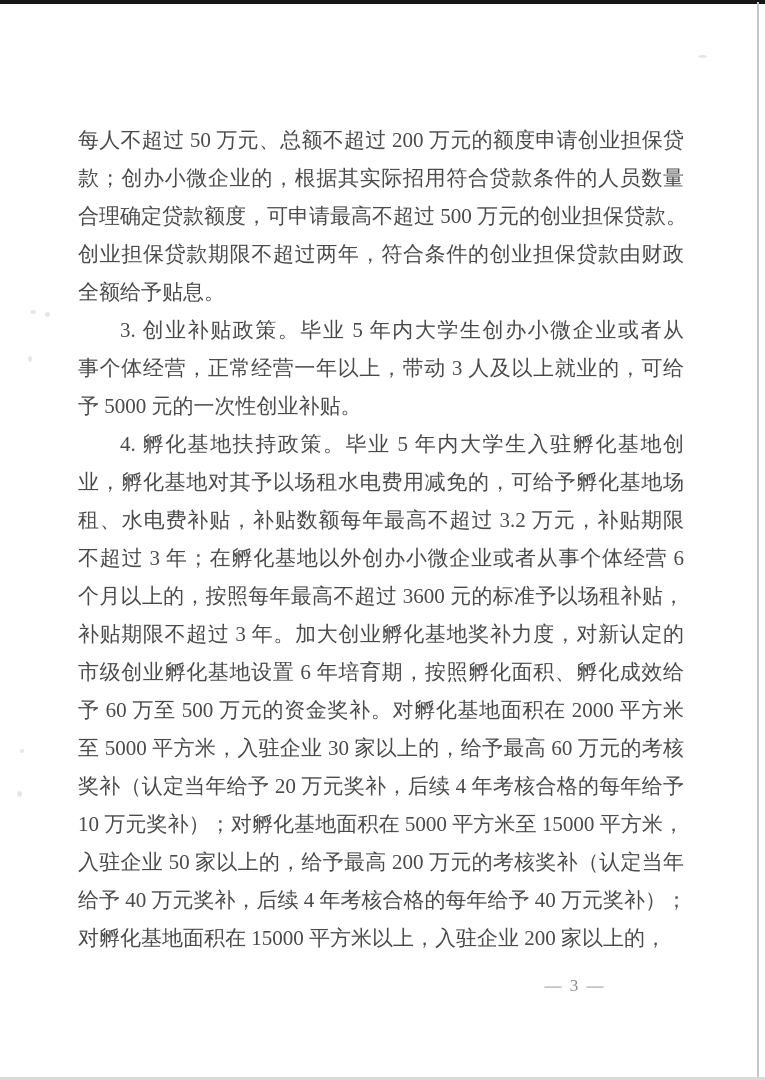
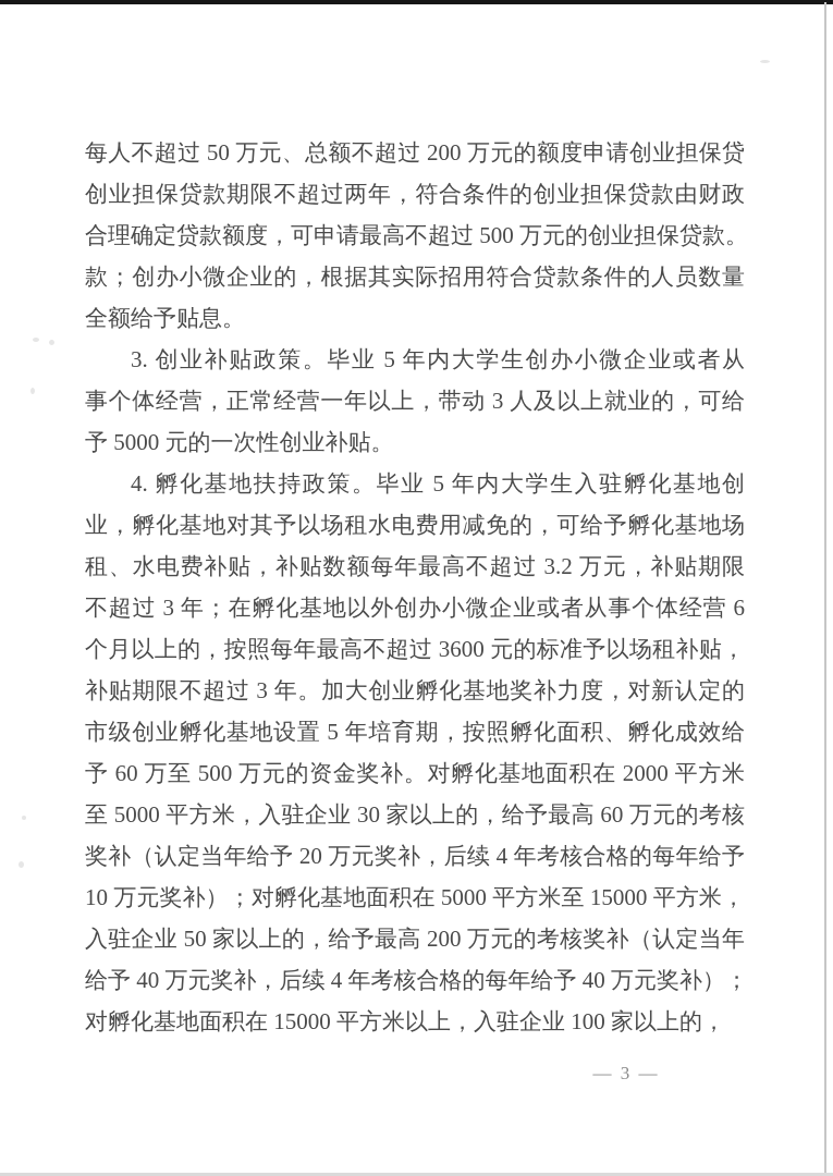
  每人不超过 50 万元、总额不超过 200 万元的额度申请创业担保贷
- 款；创办小微企业的，根据其实际招用符合贷款条件的人员数量
+ 创业担保贷款期限不超过两年，符合条件的创业担保贷款由财政
  合理确定贷款额度，可申请最高不超过 500 万元的创业担保贷款。
- 创业担保贷款期限不超过两年，符合条件的创业担保贷款由财政
+ 款；创办小微企业的，根据其实际招用符合贷款条件的人员数量
  全额给予贴息。
  3. 创业补贴政策。毕业 5 年内大学生创办小微企业或者从
  事个体经营，正常经营一年以上，带动 3 人及以上就业的，可给
  予 5000 元的一次性创业补贴。
  4. 孵化基地扶持政策。毕业 5 年内大学生入驻孵化基地创
  业，孵化基地对其予以场租水电费用减免的，可给予孵化基地场
  租、水电费补贴，补贴数额每年最高不超过 3.2 万元，补贴期限
  不超过 3 年；在孵化基地以外创办小微企业或者从事个体经营 6
  个月以上的，按照每年最高不超过 3600 元的标准予以场租补贴，
  补贴期限不超过 3 年。加大创业孵化基地奖补力度，对新认定的
- 市级创业孵化基地设置 6 年培育期，按照孵化面积、孵化成效给
+ 市级创业孵化基地设置 5 年培育期，按照孵化面积、孵化成效给
  予 60 万至 500 万元的资金奖补。对孵化基地面积在 2000 平方米
  至 5000 平方米，入驻企业 30 家以上的，给予最高 60 万元的考核
  奖补（认定当年给予 20 万元奖补，后续 4 年考核合格的每年给予
  10 万元奖补）；对孵化基地面积在 5000 平方米至 15000 平方米，
  入驻企业 50 家以上的，给予最高 200 万元的考核奖补（认定当年
  给予 40 万元奖补，后续 4 年考核合格的每年给予 40 万元奖补）；
- 对孵化基地面积在 15000 平方米以上，入驻企业 200 家以上的，
+ 对孵化基地面积在 15000 平方米以上，入驻企业 100 家以上的，
  — 3 —
